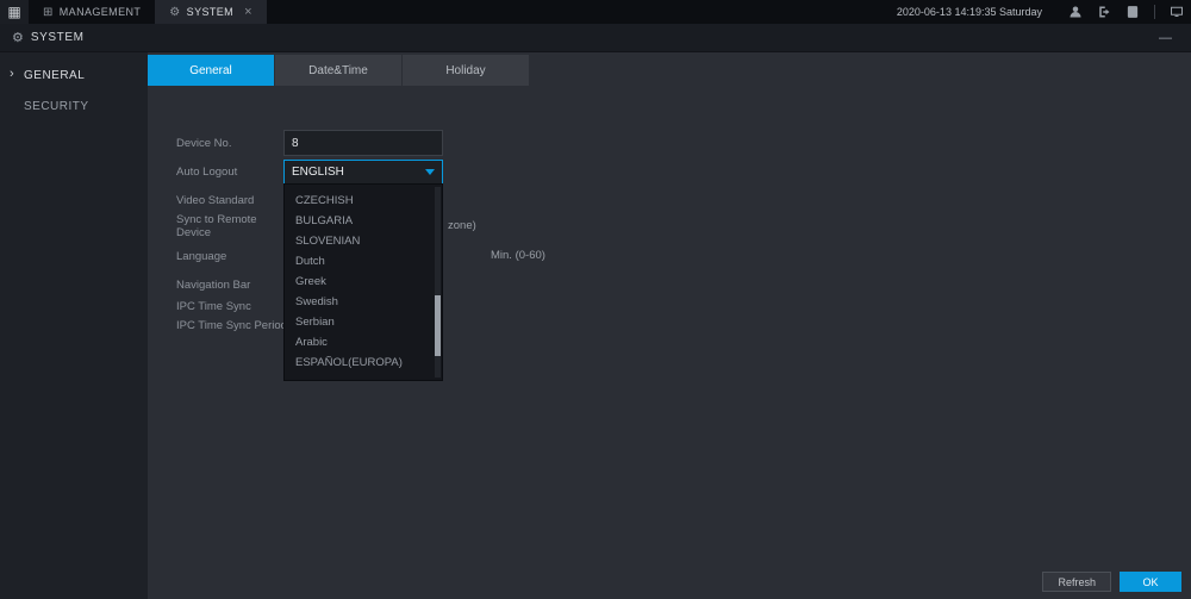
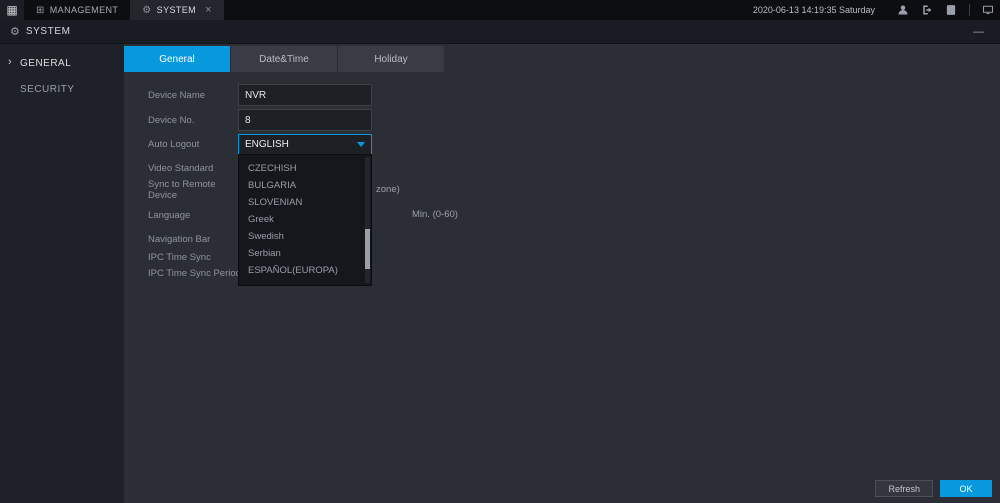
  ▦
  ⊞
  MANAGEMENT
  ⚙
  SYSTEM
  ×
  2020-06-13 14:19:35 Saturday
  ⚙
  SYSTEM
  —
  ›
  GENERAL
  SECURITY
  General
  Date&Time
  Holiday
+ Device Name
+ NVR
  Device No.
  8
  Auto Logout
  ENGLISH
  Video Standard
  Sync to Remote Device
  zone)
  Language
  Min. (0-60)
  Navigation Bar
  IPC Time Sync
  CZECHISH
  BULGARIA
  SLOVENIAN
- Dutch
  Greek
  Swedish
  Serbian
- Arabic
  ESPAÑOL(EUROPA)
  Refresh
  OK
